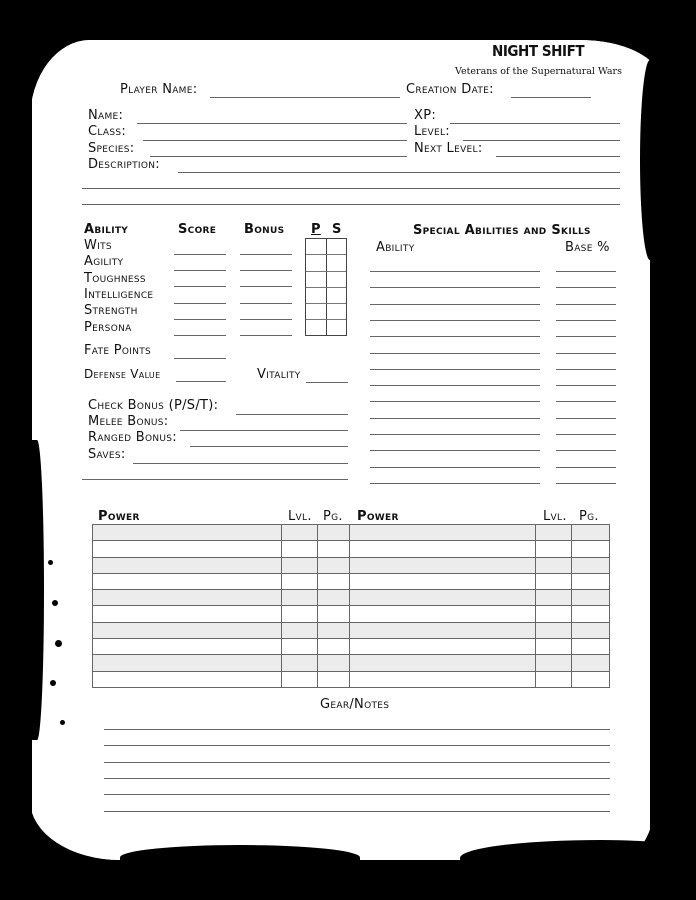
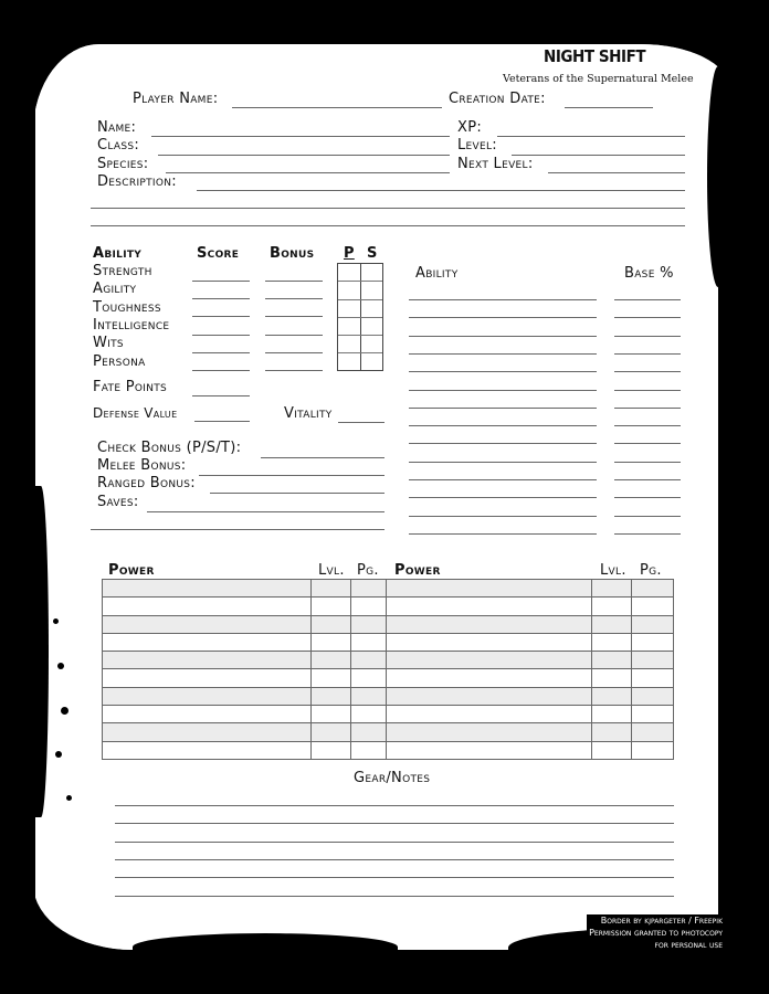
  NIGHT SHIFT
- Veterans of the Supernatural Wars
+ Veterans of the Supernatural Melee
  Player Name:
  Creation Date:
  Name:
  Class:
  Species:
  Description:
  XP:
  Level:
  Next Level:
  Ability
  Score
  Bonus
  P
  S
- Wits
+ Strength
  Agility
  Toughness
  Intelligence
- Strength
+ Wits
  Persona
  Fate Points
  Defense Value
  Vitality
  Check Bonus (P/S/T):
  Melee Bonus:
  Ranged Bonus:
  Saves:
- Special Abilities and Skills
  Ability
  Base %
  Power
  Lvl.
  Pg.
  Power
  Lvl.
  Pg.
  Gear/Notes
+ Border by kjpargeter / Freepik
+ Permission granted to photocopy
+ for personal use
